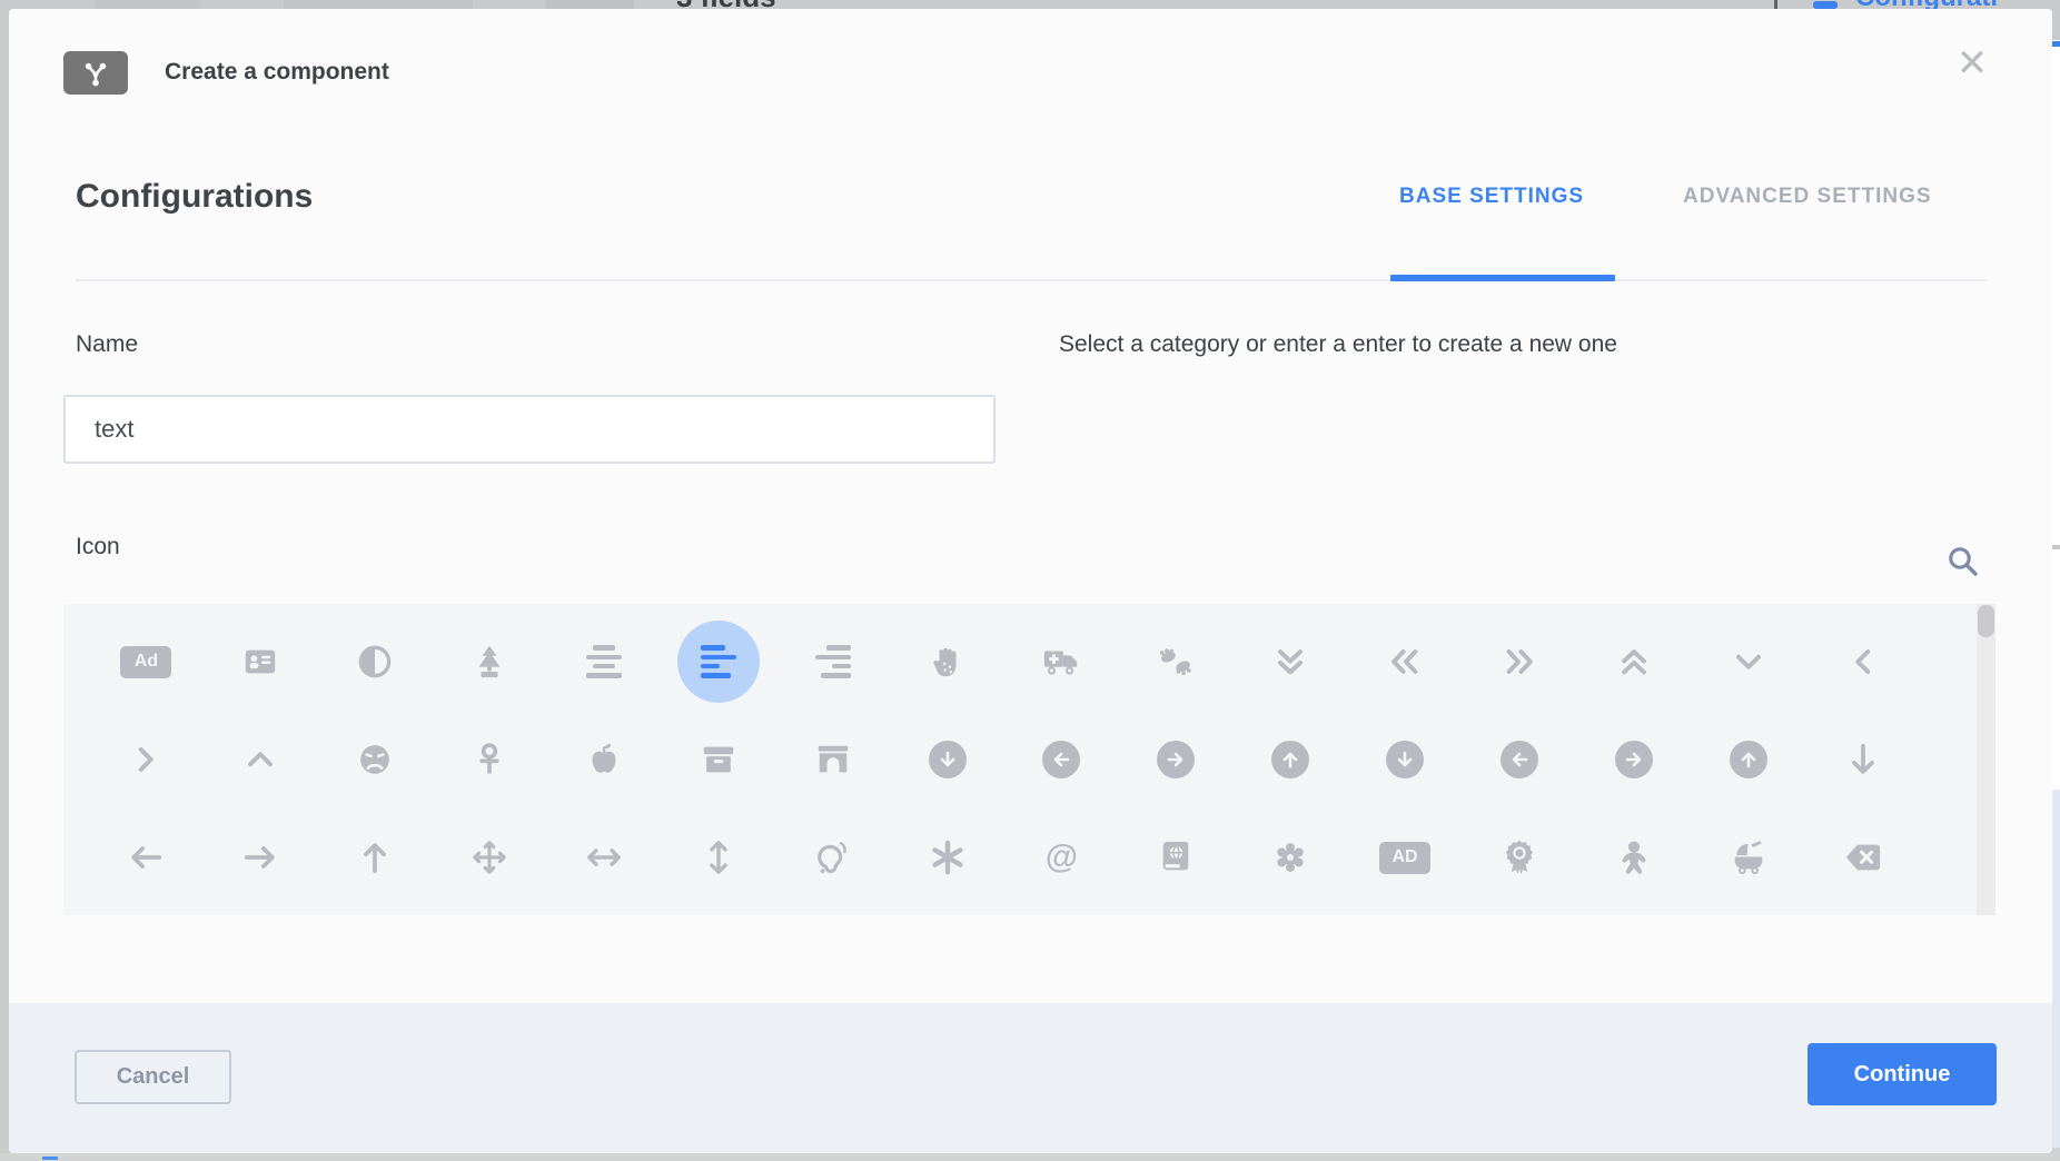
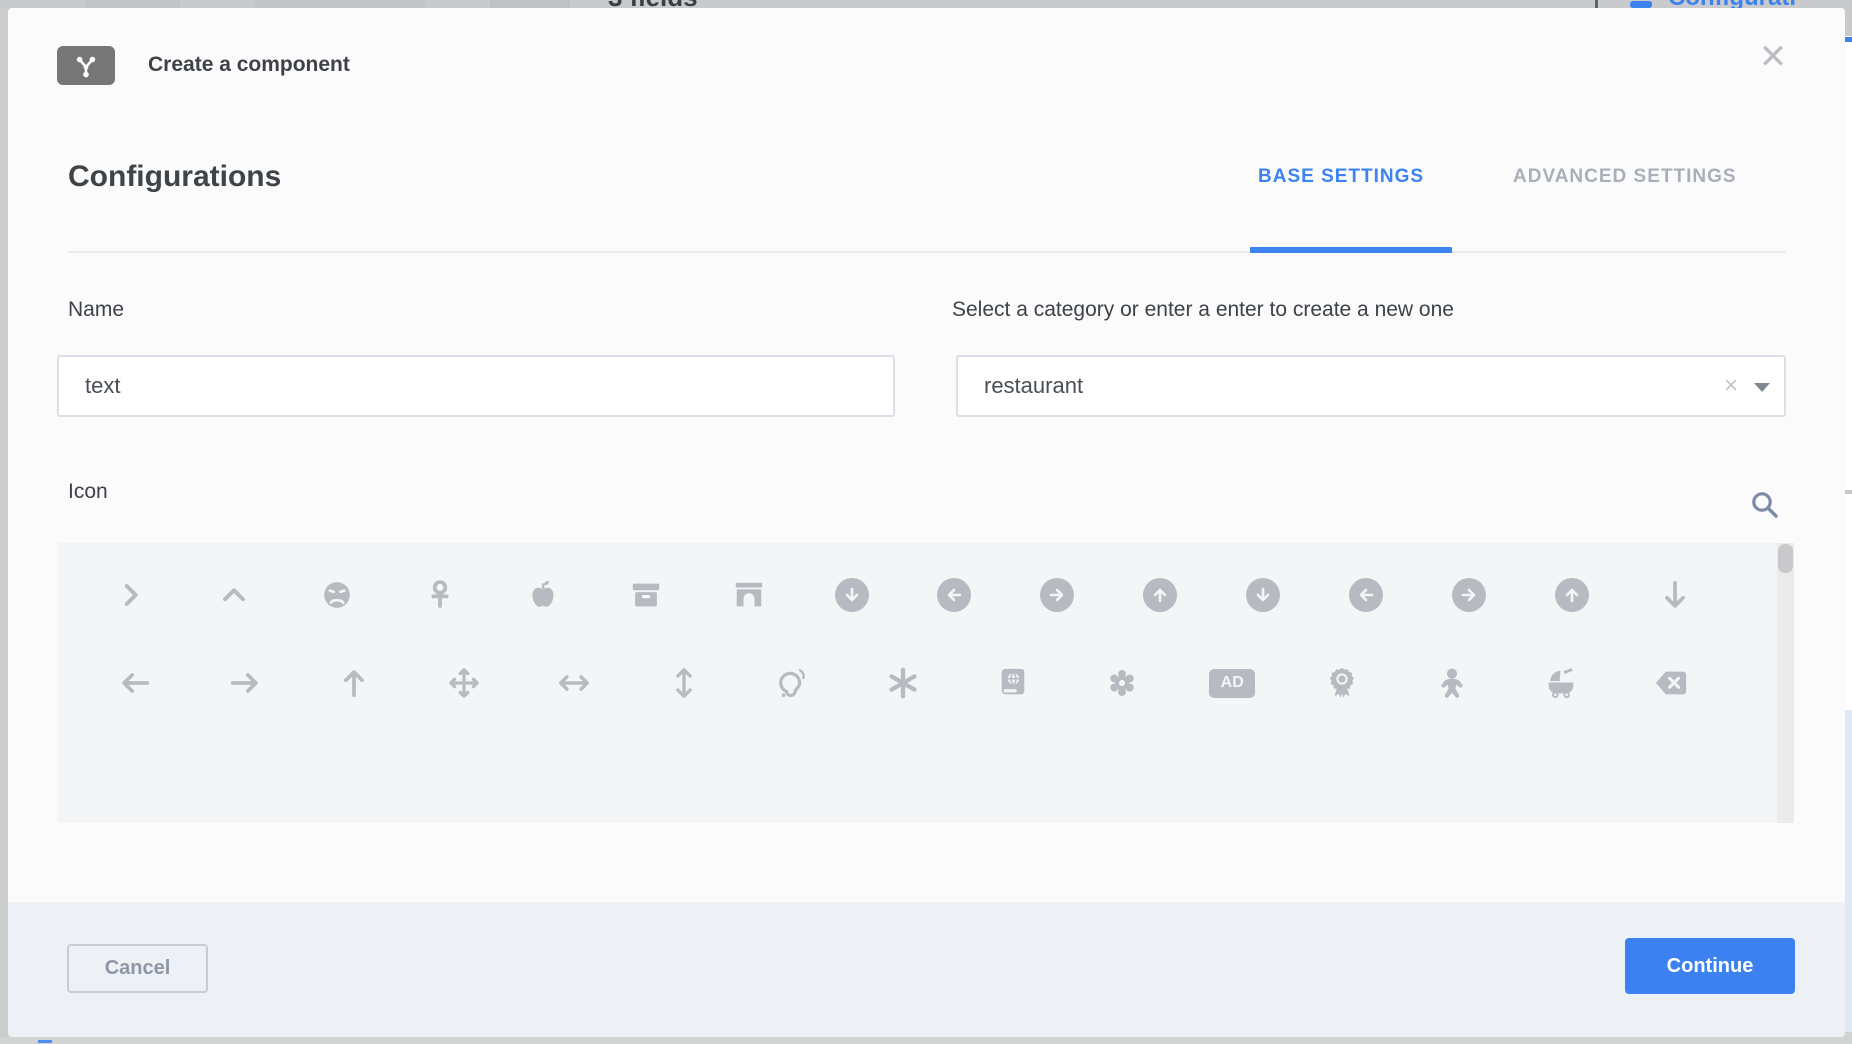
  Create a component
  ✕
  Configurations
  BASE SETTINGS
  ADVANCED SETTINGS
  Name
  Select a category or enter a enter to create a new one
  text
+ restaurant
+ ×
  Icon
- Ad
- @
  AD
  Cancel
  Continue
